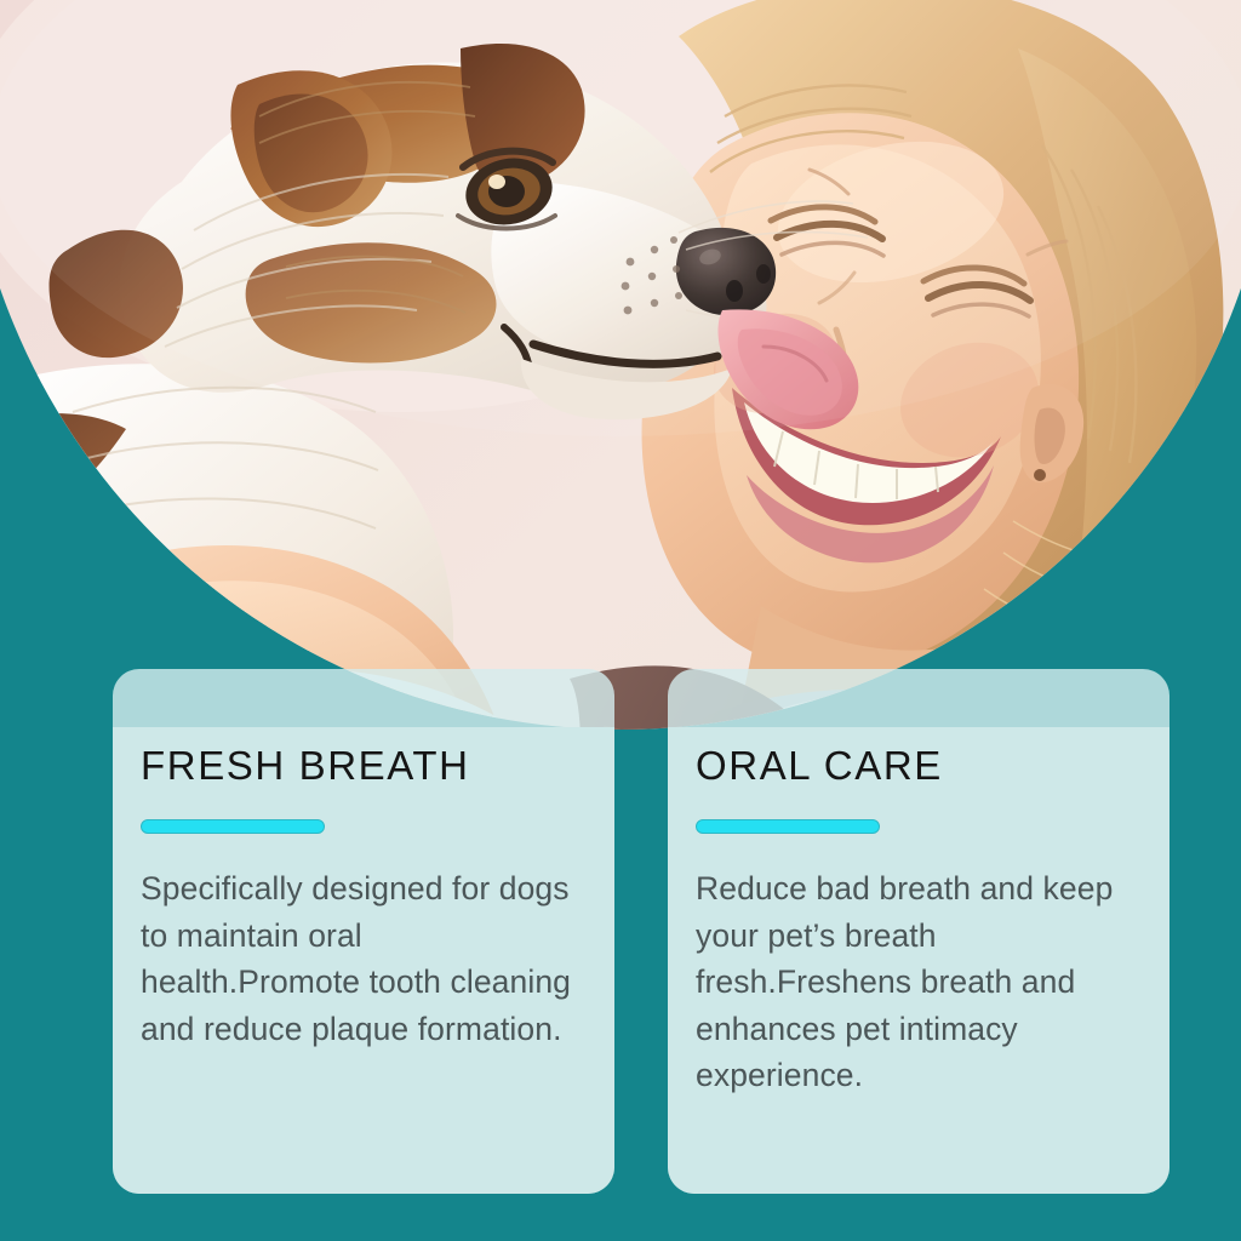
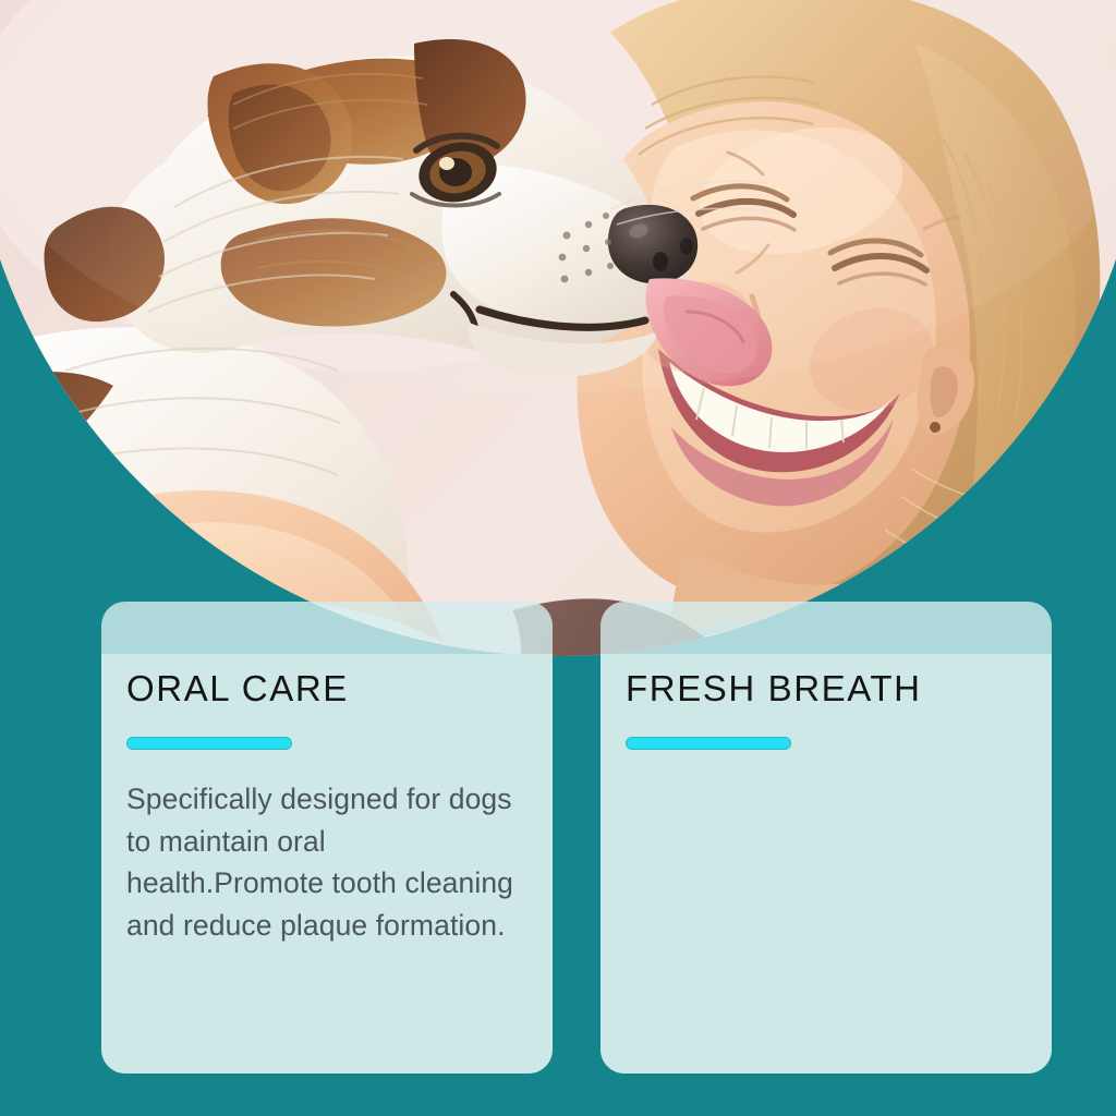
- FRESH BREATH
+ ORAL CARE
  Specifically designed for dogs to maintain oral health.Promote tooth cleaning and reduce plaque formation.
- ORAL CARE
+ FRESH BREATH
- Reduce bad breath and keep your pet’s breath fresh.Freshens breath and enhances pet intimacy experience.
